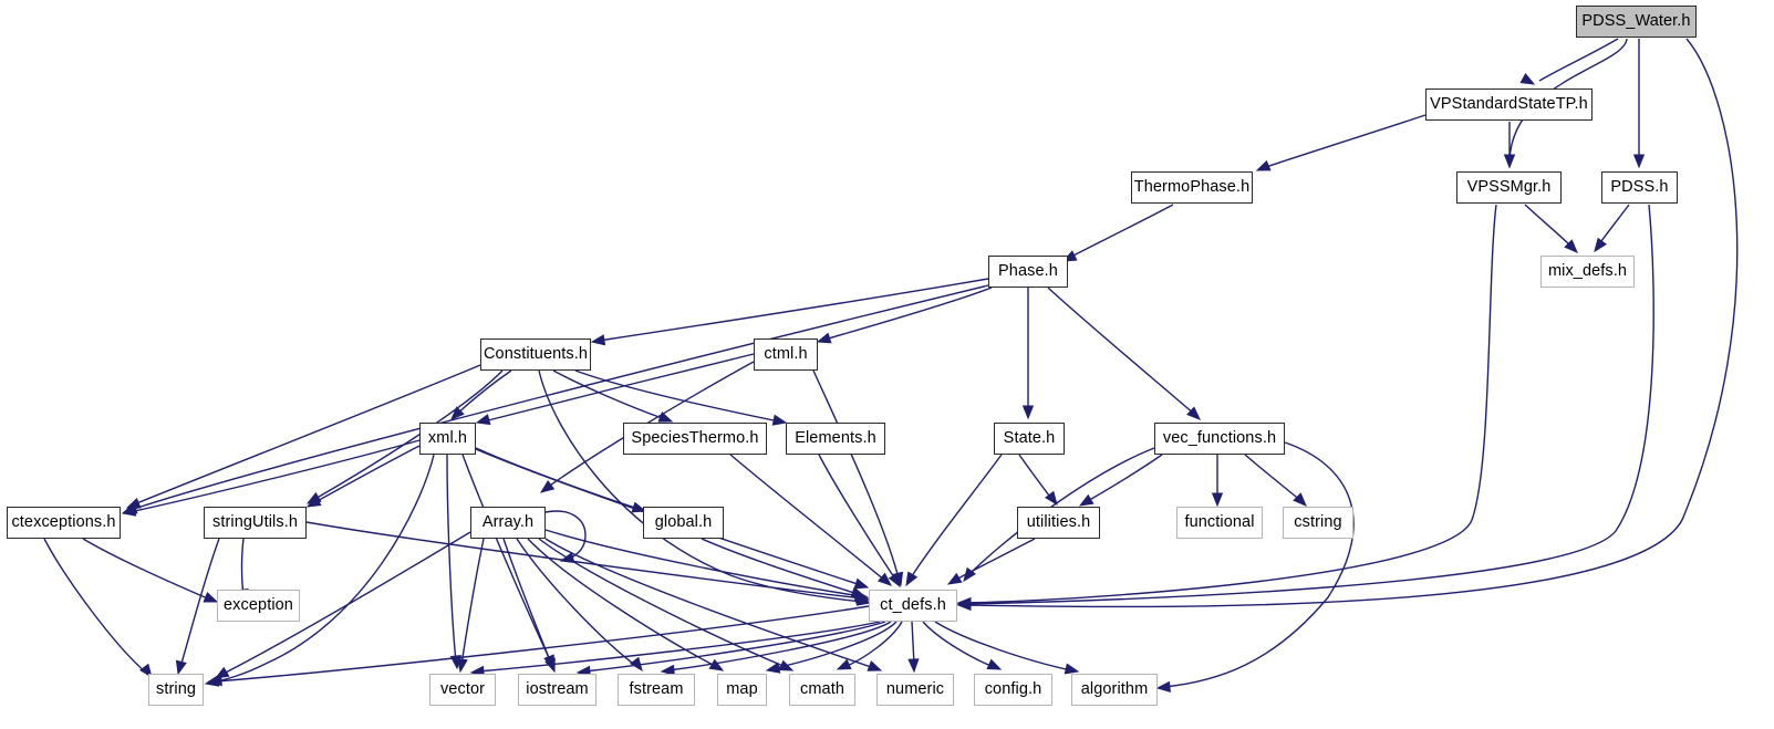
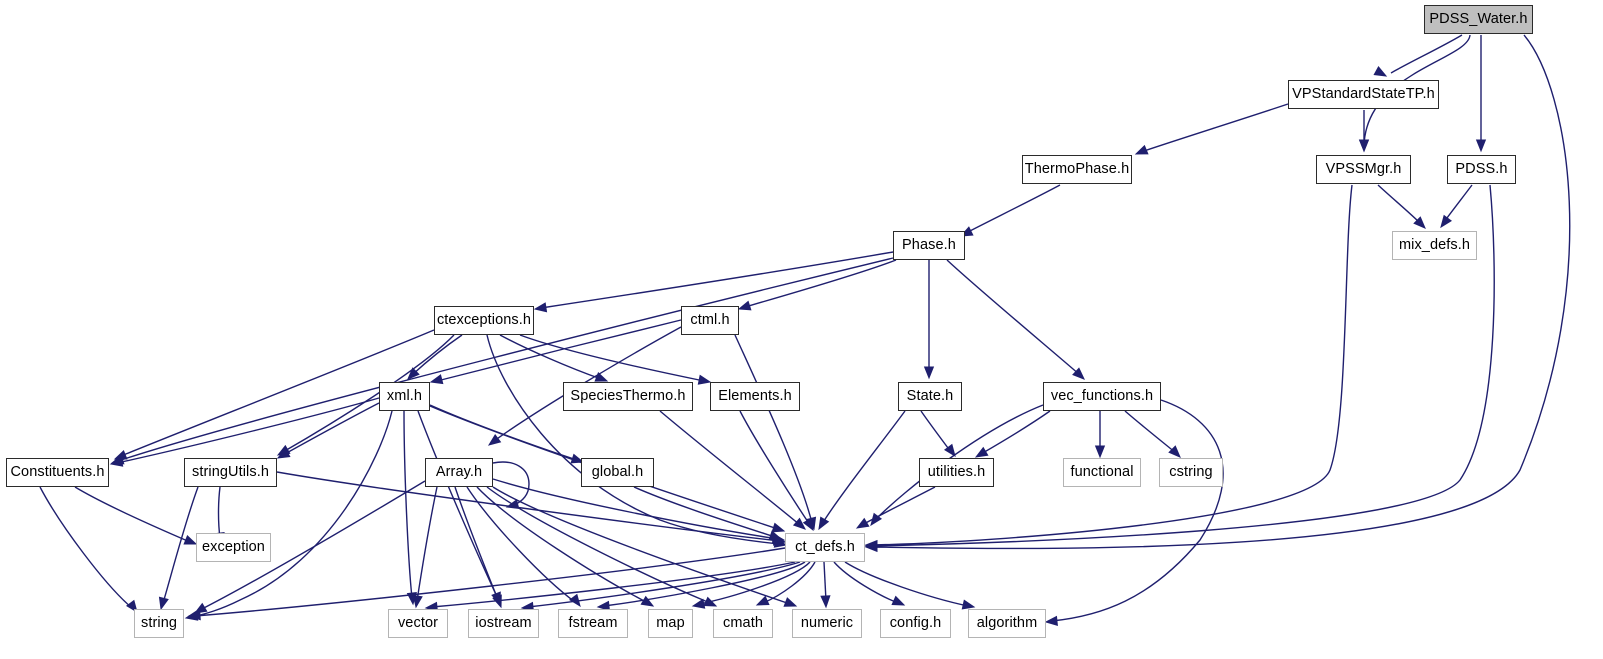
  PDSS_Water.h
  VPStandardStateTP.h
  ThermoPhase.h
  VPSSMgr.h
  PDSS.h
  mix_defs.h
  Phase.h
- Constituents.h
+ ctexceptions.h
  ctml.h
  xml.h
  SpeciesThermo.h
  Elements.h
  State.h
  vec_functions.h
- ctexceptions.h
+ Constituents.h
  stringUtils.h
  Array.h
  global.h
  utilities.h
  functional
  cstring
  exception
  ct_defs.h
  string
  vector
  iostream
  fstream
  map
  cmath
  numeric
  config.h
  algorithm
